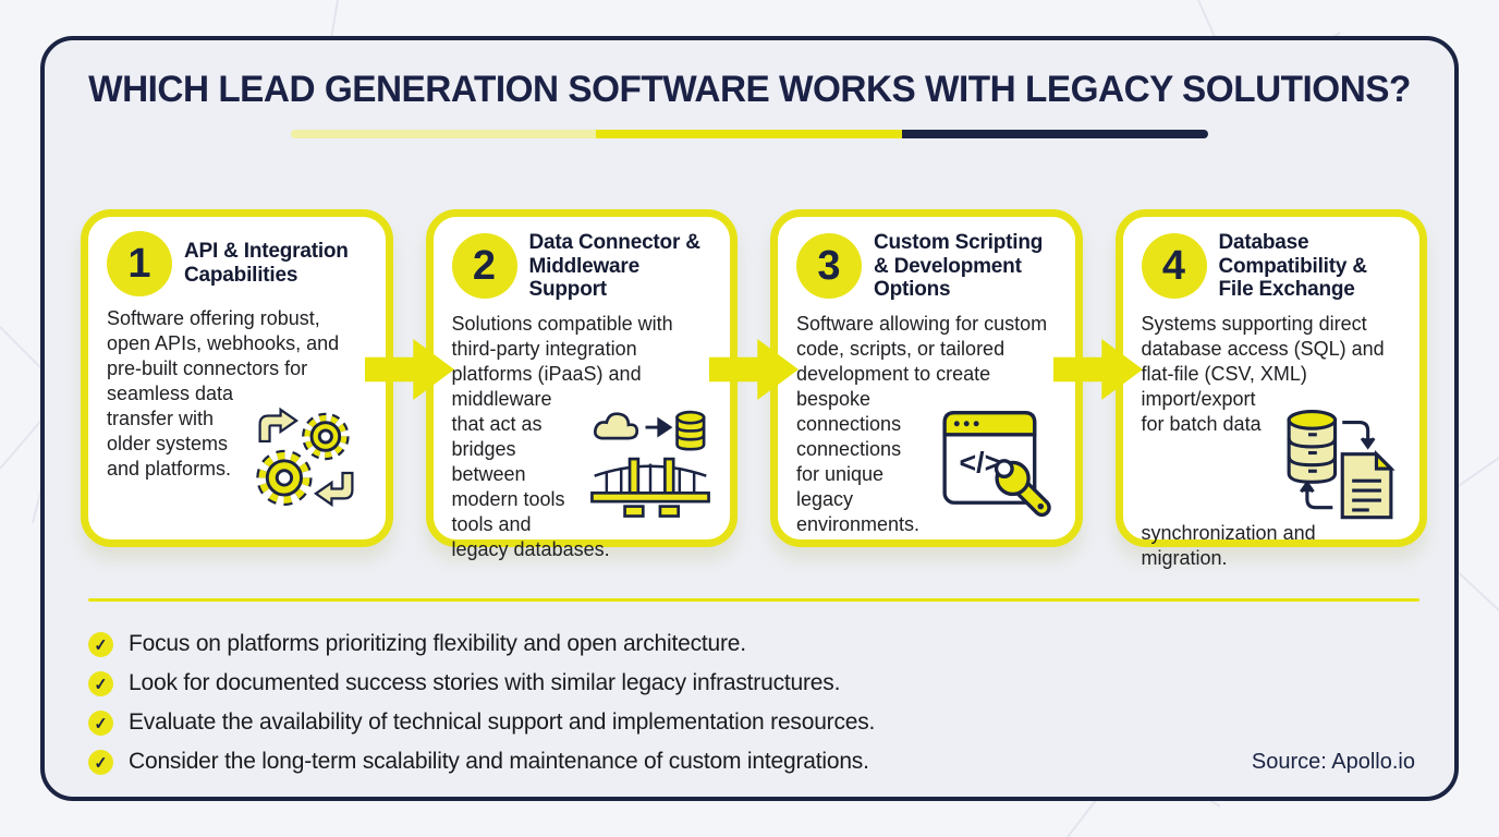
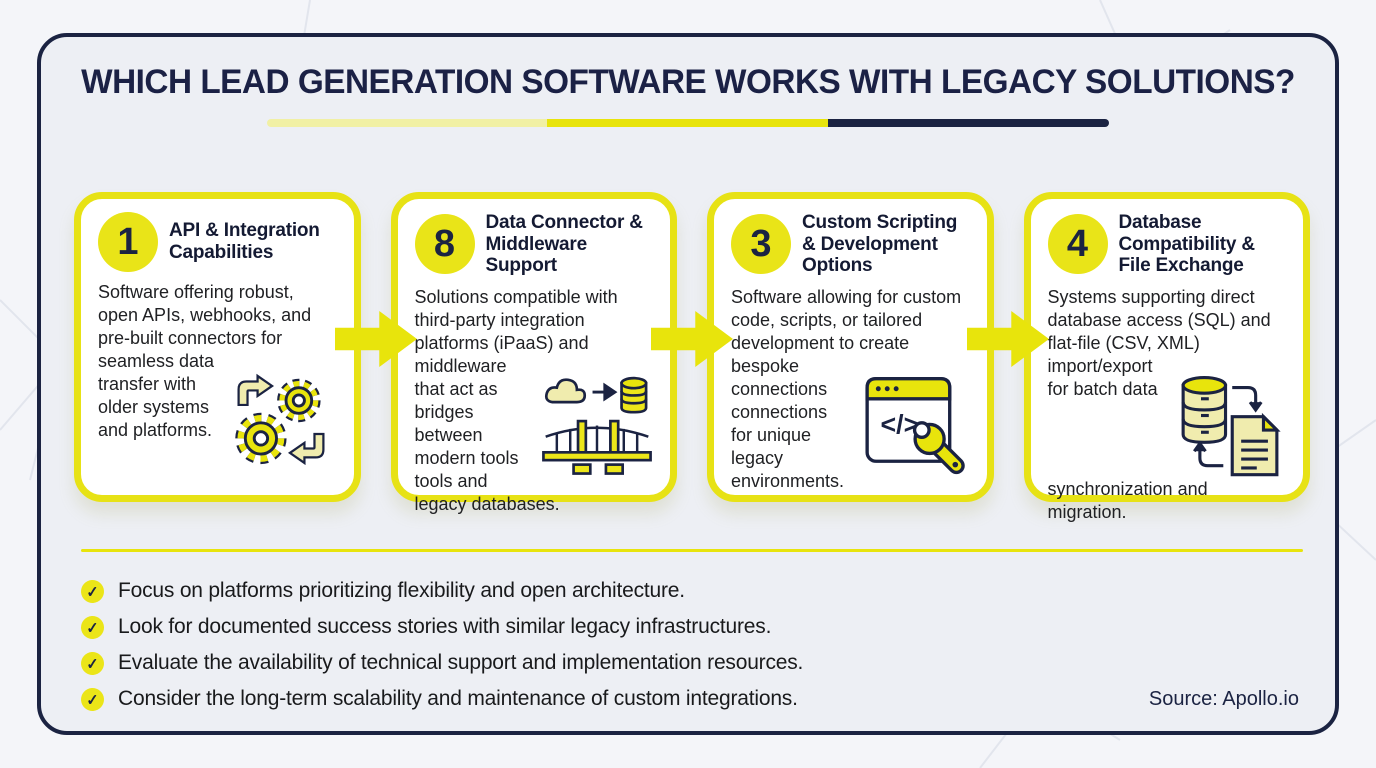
  WHICH LEAD GENERATION SOFTWARE WORKS WITH LEGACY SOLUTIONS?
  1
  API & Integration Capabilities
  Software offering robust, open APIs, webhooks, and pre-built connectors for seamless data transfer with older systems and platforms.
- 2
+ 8
  Data Connector & Middleware Support
  Solutions compatible with third-party integration platforms (iPaaS) and middleware that act as bridges between modern tools tools and legacy databases.
  3
  Custom Scripting & Development Options
  </>
  Software allowing for custom code, scripts, or tailored development to create bespoke connections connections for unique legacy environments.
  4
  Database Compatibility & File Exchange
  Systems supporting direct database access (SQL) and flat-file (CSV, XML) import/export for batch data synchronization and migration.
  Focus on platforms prioritizing flexibility and open architecture.
  Look for documented success stories with similar legacy infrastructures.
  Evaluate the availability of technical support and implementation resources.
  Consider the long-term scalability and maintenance of custom integrations.
  Source: Apollo.io
